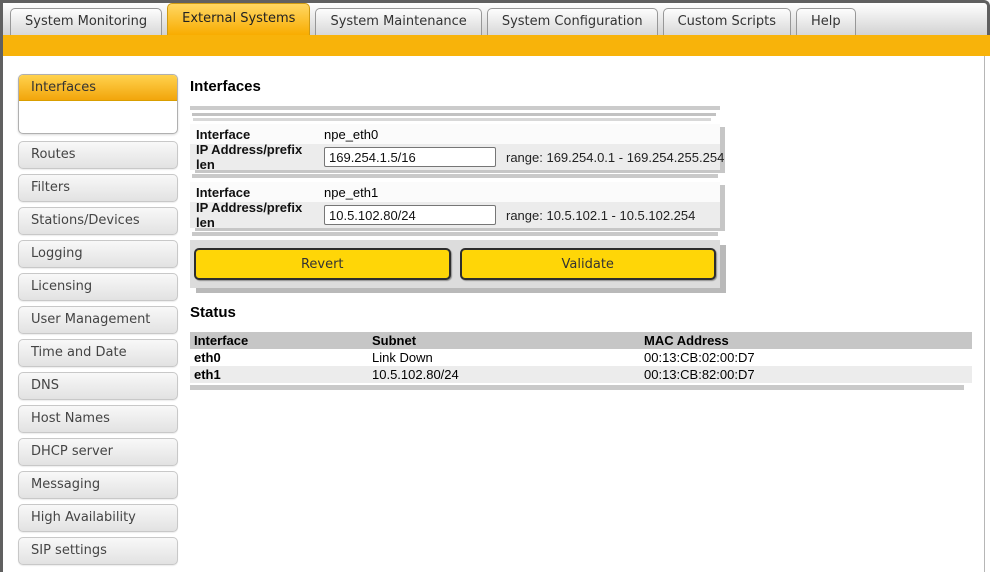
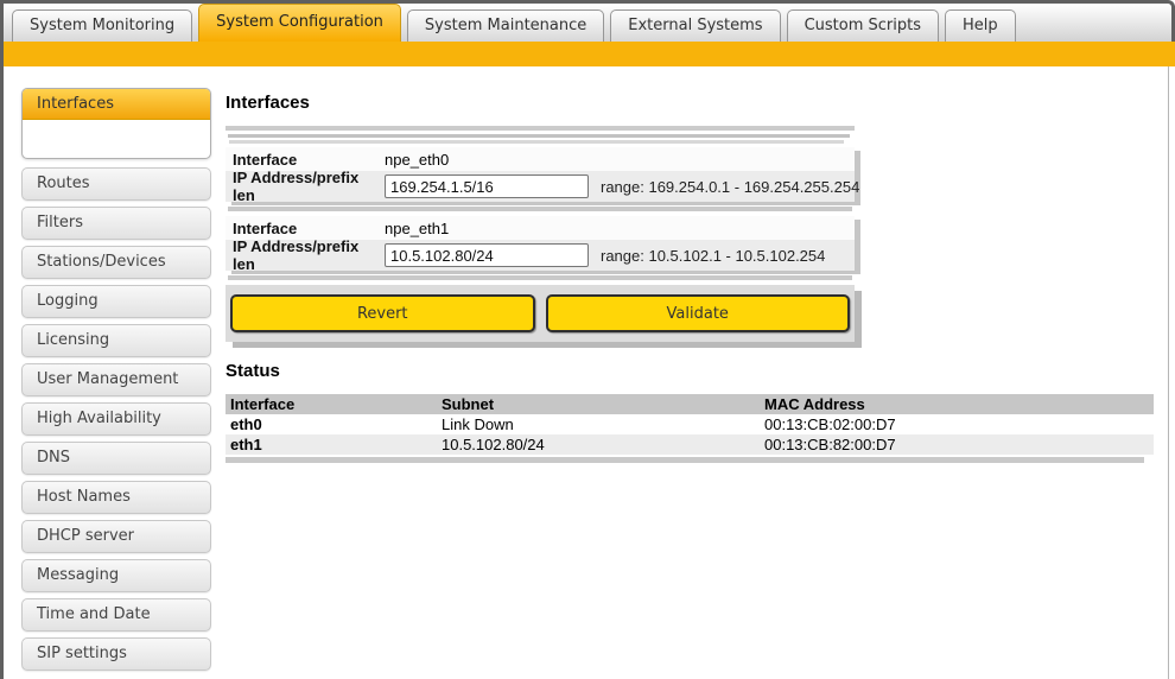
  System Monitoring
- External Systems
+ System Configuration
  System Maintenance
- System Configuration
+ External Systems
  Custom Scripts
  Help
  Interfaces
  Routes
  Filters
  Stations/Devices
  Logging
  Licensing
  User Management
- Time and Date
+ High Availability
  DNS
  Host Names
  DHCP server
  Messaging
- High Availability
+ Time and Date
  SIP settings
  Interfaces
  Interface
  npe_eth0
  IP Address/prefix len
  169.254.1.5/16
  range: 169.254.0.1 - 169.254.255.254
  Interface
  npe_eth1
  IP Address/prefix len
  10.5.102.80/24
  range: 10.5.102.1 - 10.5.102.254
  Revert
  Validate
  Status
  Interface	Subnet	MAC Address
  eth0	Link Down	00:13:CB:02:00:D7
  eth1	10.5.102.80/24	00:13:CB:82:00:D7
